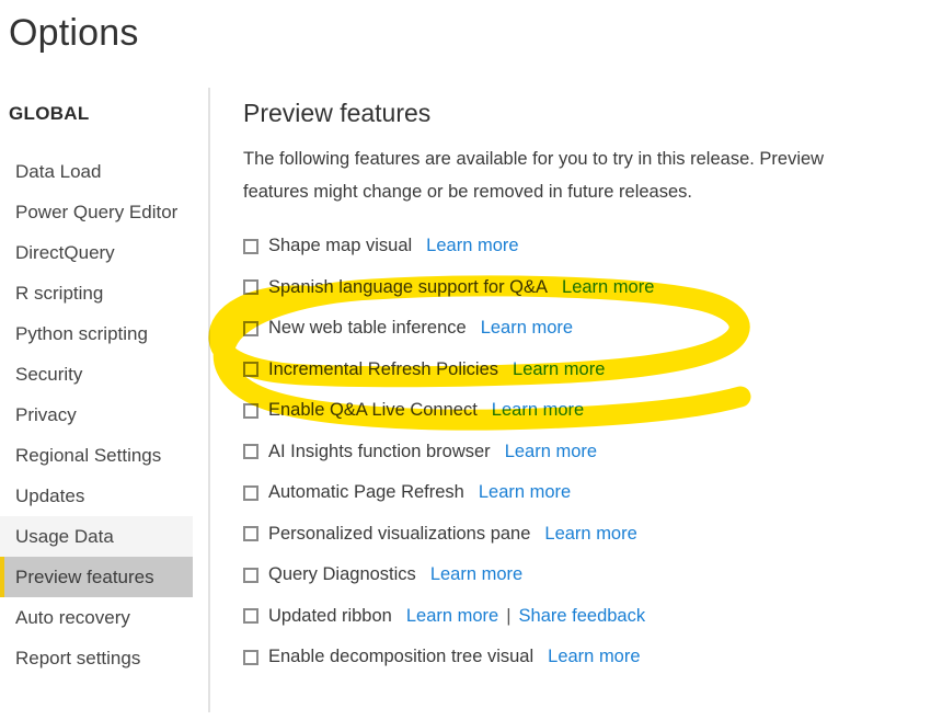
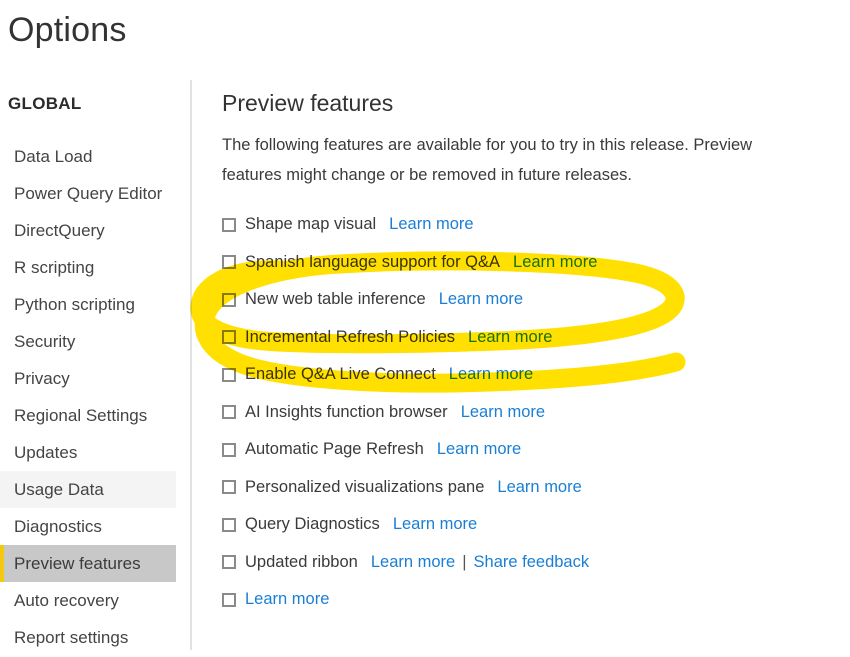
  Options
  GLOBAL
  Data Load
  Power Query Editor
  DirectQuery
  R scripting
  Python scripting
  Security
  Privacy
  Regional Settings
  Updates
  Usage Data
+ Diagnostics
  Preview features
  Auto recovery
  Report settings
  Preview features
  The following features are available for you to try in this release. Preview features might change or be removed in future releases.
  Shape map visual
  Learn more
  New web table inference
  Learn more
  AI Insights function browser
  Learn more
  Automatic Page Refresh
  Learn more
  Personalized visualizations pane
  Learn more
  Query Diagnostics
  Learn more
  Updated ribbon
  Learn more
  |
  Share feedback
- Enable decomposition tree visual
  Learn more
